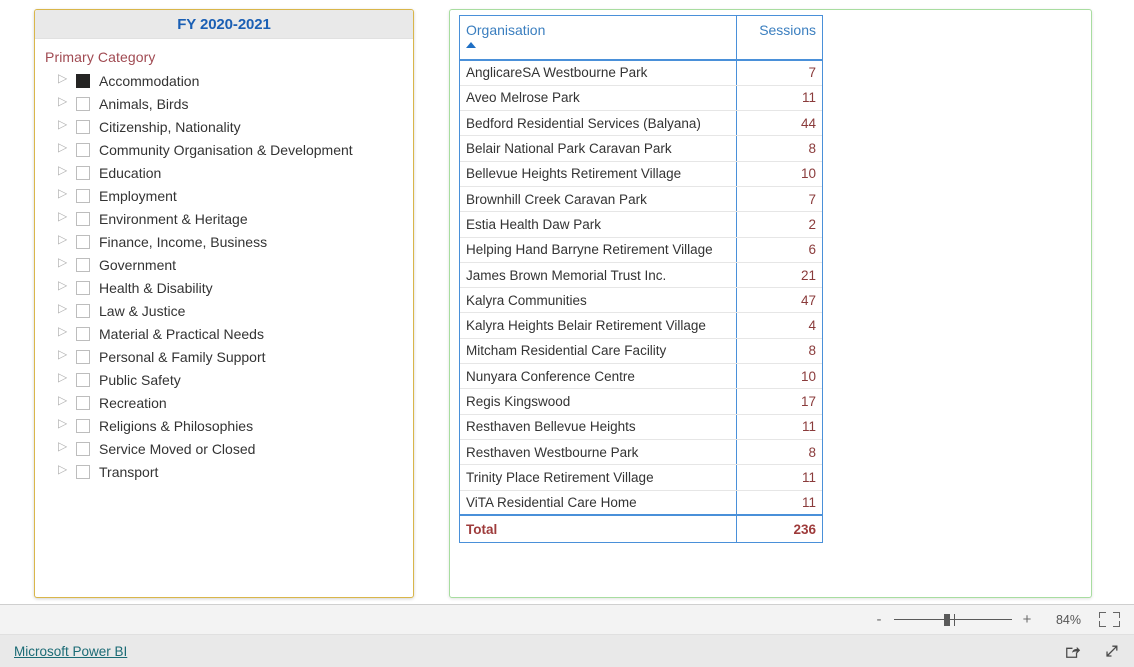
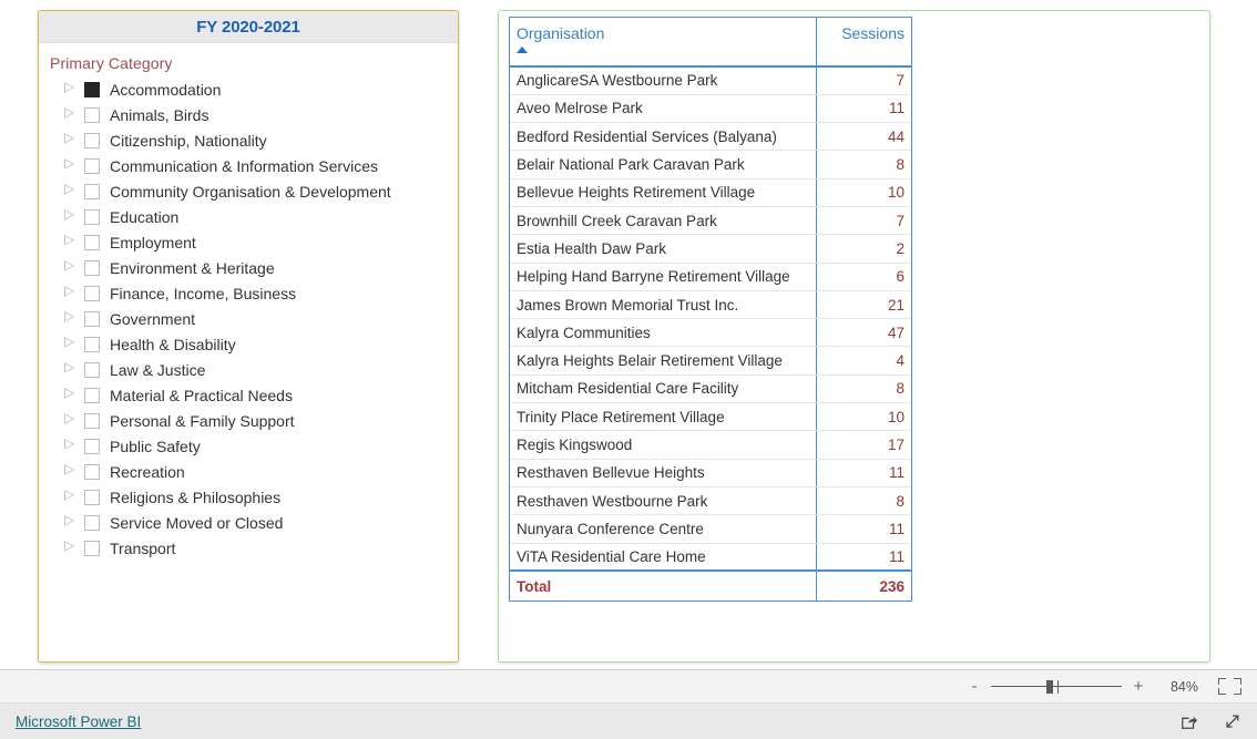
  FY 2020-2021
  Primary Category
  Accommodation
  Animals, Birds
  Citizenship, Nationality
+ Communication & Information Services
  Community Organisation & Development
  Education
  Employment
  Environment & Heritage
  Finance, Income, Business
  Government
  Health & Disability
  Law & Justice
  Material & Practical Needs
  Personal & Family Support
  Public Safety
  Recreation
  Religions & Philosophies
  Service Moved or Closed
  Transport
  Organisation	Sessions
  AnglicareSA Westbourne Park	7
  Aveo Melrose Park	11
  Bedford Residential Services (Balyana)	44
  Belair National Park Caravan Park	8
  Bellevue Heights Retirement Village	10
  Brownhill Creek Caravan Park	7
  Estia Health Daw Park	2
  Helping Hand Barryne Retirement Village	6
  James Brown Memorial Trust Inc.	21
  Kalyra Communities	47
  Kalyra Heights Belair Retirement Village	4
  Mitcham Residential Care Facility	8
- Nunyara Conference Centre	10
+ Trinity Place Retirement Village	10
  Regis Kingswood	17
  Resthaven Bellevue Heights	11
  Resthaven Westbourne Park	8
- Trinity Place Retirement Village	11
+ Nunyara Conference Centre	11
  ViTA Residential Care Home	11
  Total	236
  -
  +
  84%
  Microsoft Power BI
